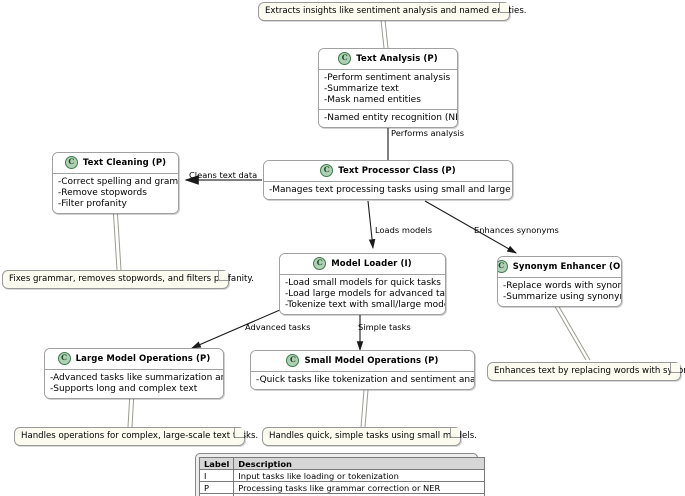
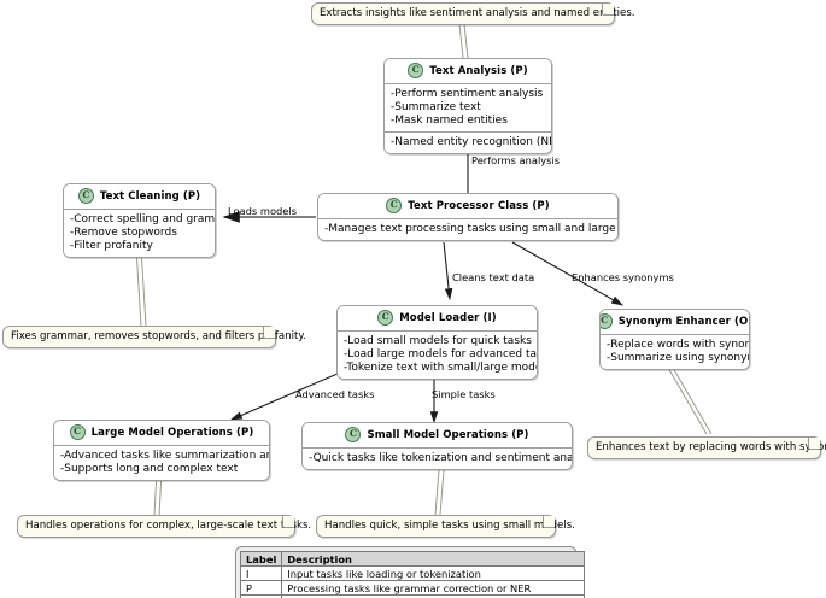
  Extracts insights like sentiment analysis and named eties.
  Text Analysis (P)
  -Perform sentiment analysis
  -Summarize text
  -Mask named entities
  -Named entity recognition (N
  Performs analysis
  Text Cleaning (P)
  -Correct spelling and gram
  -Remove stopwords
  -Filter profanity
- Cleans text data
+ Loads models
  Text Processor Class (P)
  -Manages text processing tasks using small and large
- Loads models
+ Cleans text data
  Enhances synonyms
  Fixes grammar, removes stopwords, and filters pfanity.
  Model Loader (I)
  -Load small models for quick tasks
  -Load large models for advanced ta
  -Tokenize text with small/large mod
  Synonym Enhancer (O
  -Replace words with synon
  -Summarize using synony
  Advanced tasks
  Simple tasks
  Large Model Operations (P)
  -Advanced tasks like summarization a
  -Supports long and complex text
  Small Model Operations (P)
  -Quick tasks like tokenization and sentiment ana
  Enhances text by replacing words with so
  Handles operations for complex, large-scale textks.
  Handles quick, simple tasks using small mels.
  Label	Description
  I	Input tasks like loading or tokenization
  P	Processing tasks like grammar correction or NER
